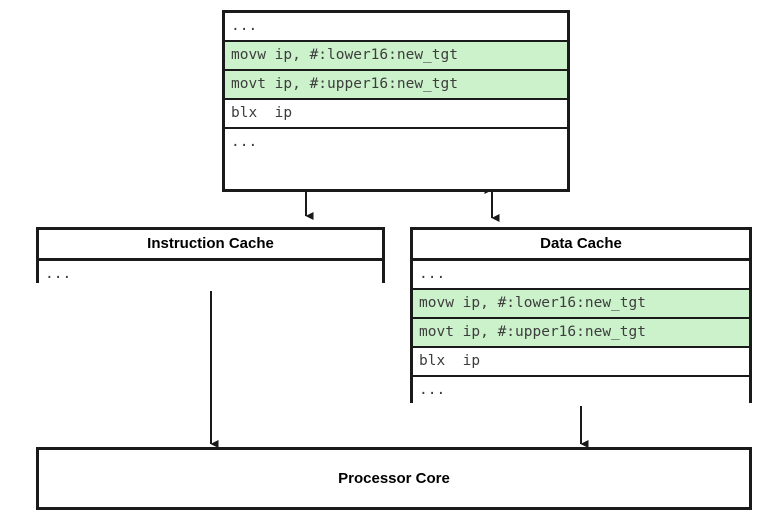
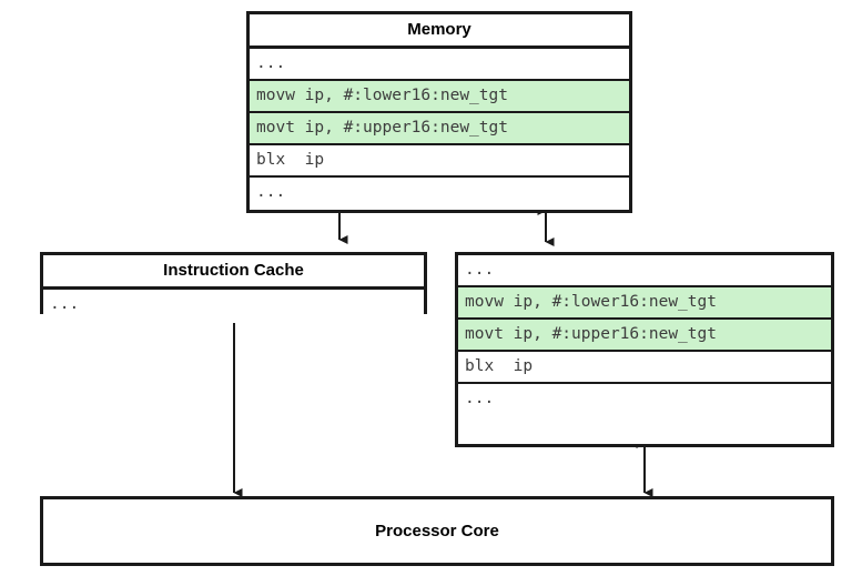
+ Memory
  ...
  movw ip, #:lower16:new_tgt
  movt ip, #:upper16:new_tgt
  blx ip
  ...
  Instruction Cache
  ...
- Data Cache
  ...
  movw ip, #:lower16:new_tgt
  movt ip, #:upper16:new_tgt
  blx ip
  ...
  Processor Core
